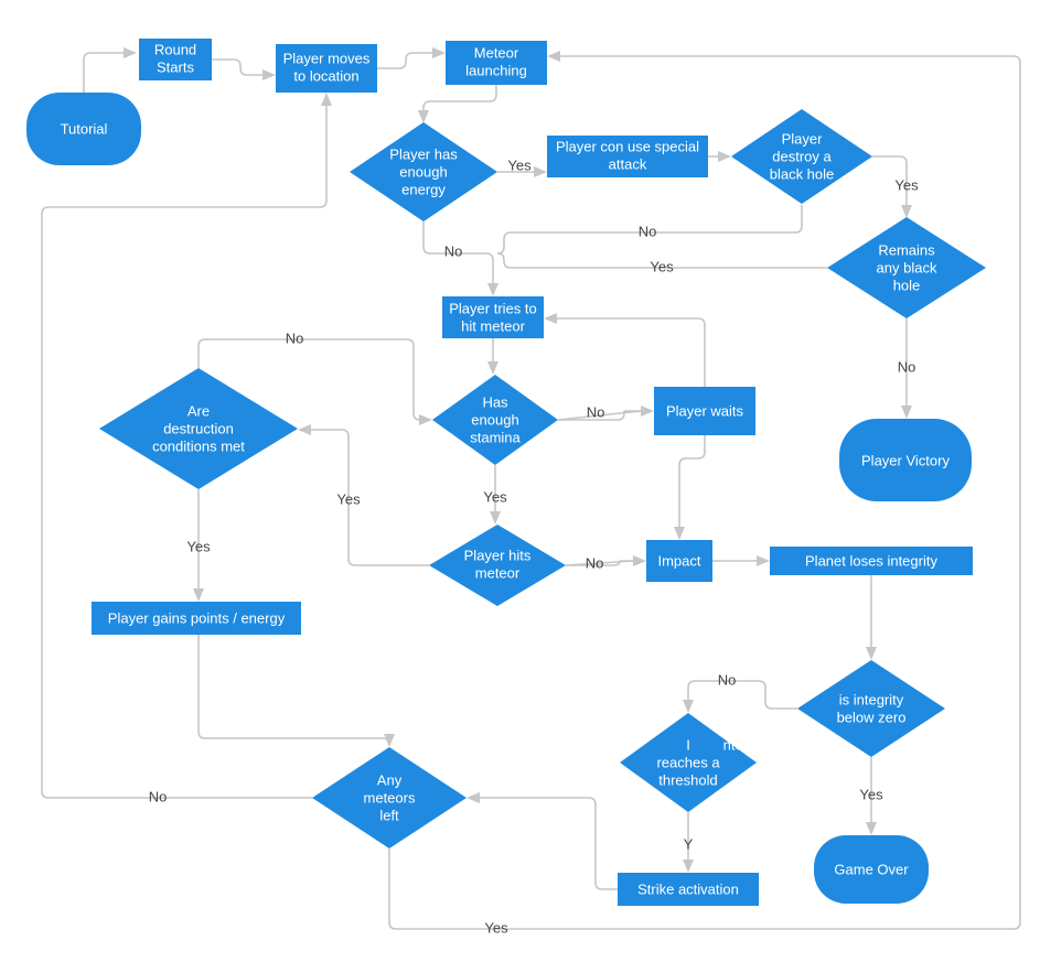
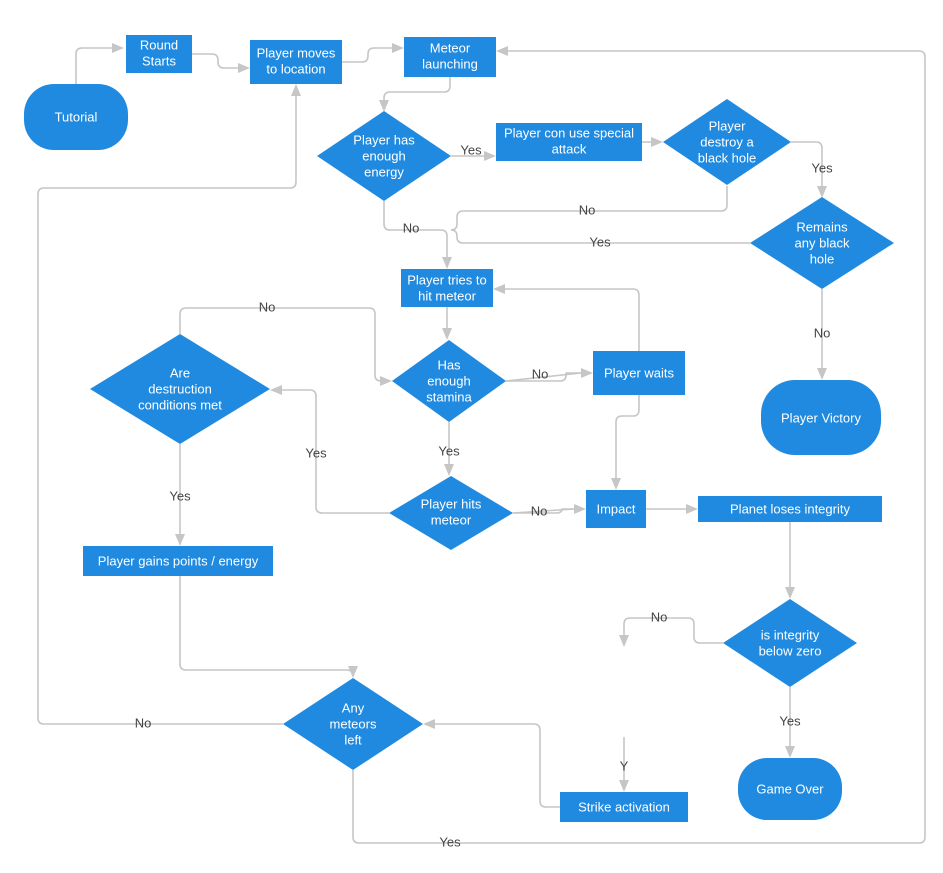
  Yes
  No
  Yes
  No
  Yes
  No
  No
  Yes
  No
  Yes
  No
  Yes
  No
  Yes
  No
  Yes
  Tutorial
  Round
  Starts
  Player moves
  to location
  Meteor
  launching
  Player has
  enough
  energy
  Player con use special
  attack
  Player
  destroy a
  black hole
  Remains
  any black
  hole
  Player Victory
  Player tries to
  hit meteor
  Has
  enough
  stamina
  Player waits
  Are
  destruction
  conditions met
  Player hits
  meteor
  Impact
  Planet loses integrity
  Player gains points / energy
  is integrity
  below zero
- Integrity
- reaches a
- threshold
  Any
  meteors
  left
  Game Over
  Strike activation
